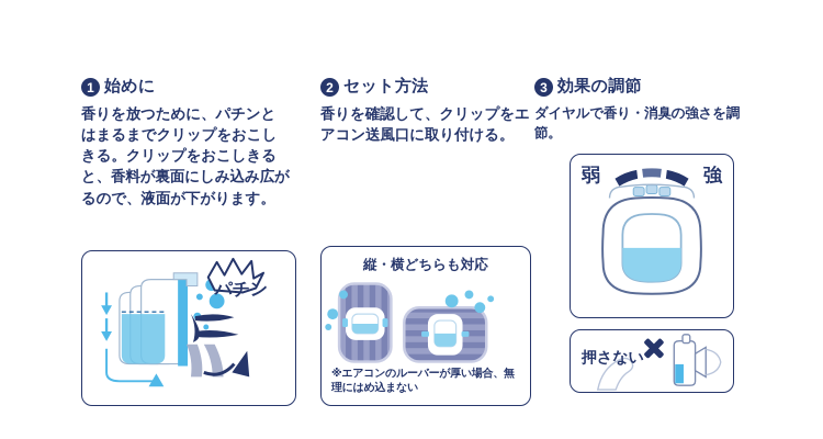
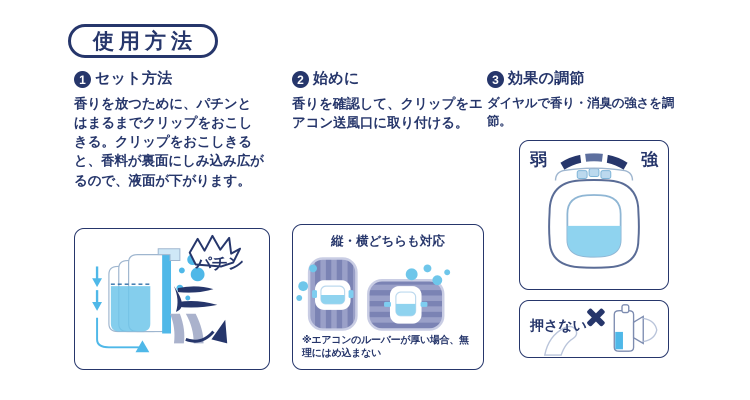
+ 使用方法
  1
- 始めに
+ セット方法
  香りを放つために、パチンとはまるまでクリップをおこしきる。クリップをおこしきると、香料が裏面にしみ込み広がるので、液面が下がります。
  2
- セット方法
+ 始めに
  香りを確認して、クリップをエアコン送風口に取り付ける。
  3
  効果の調節
  ダイヤルで香り・消臭の強さを調節。
  パチン
  縦・横どちらも対応
  ※エアコンのルーバーが厚い場合、無理にはめ込まない
  弱
  強
  押さない
